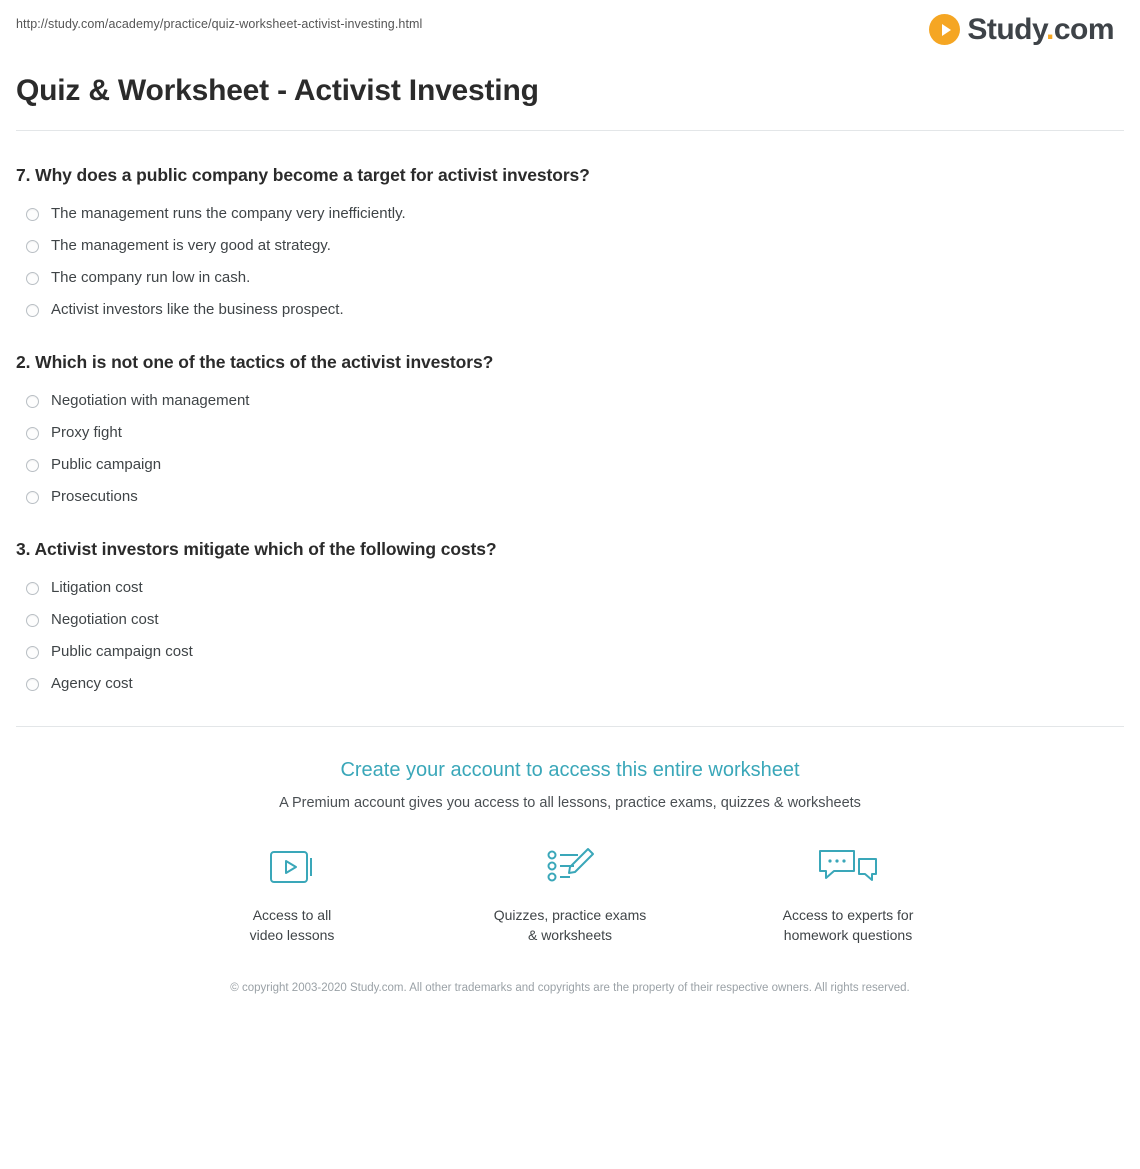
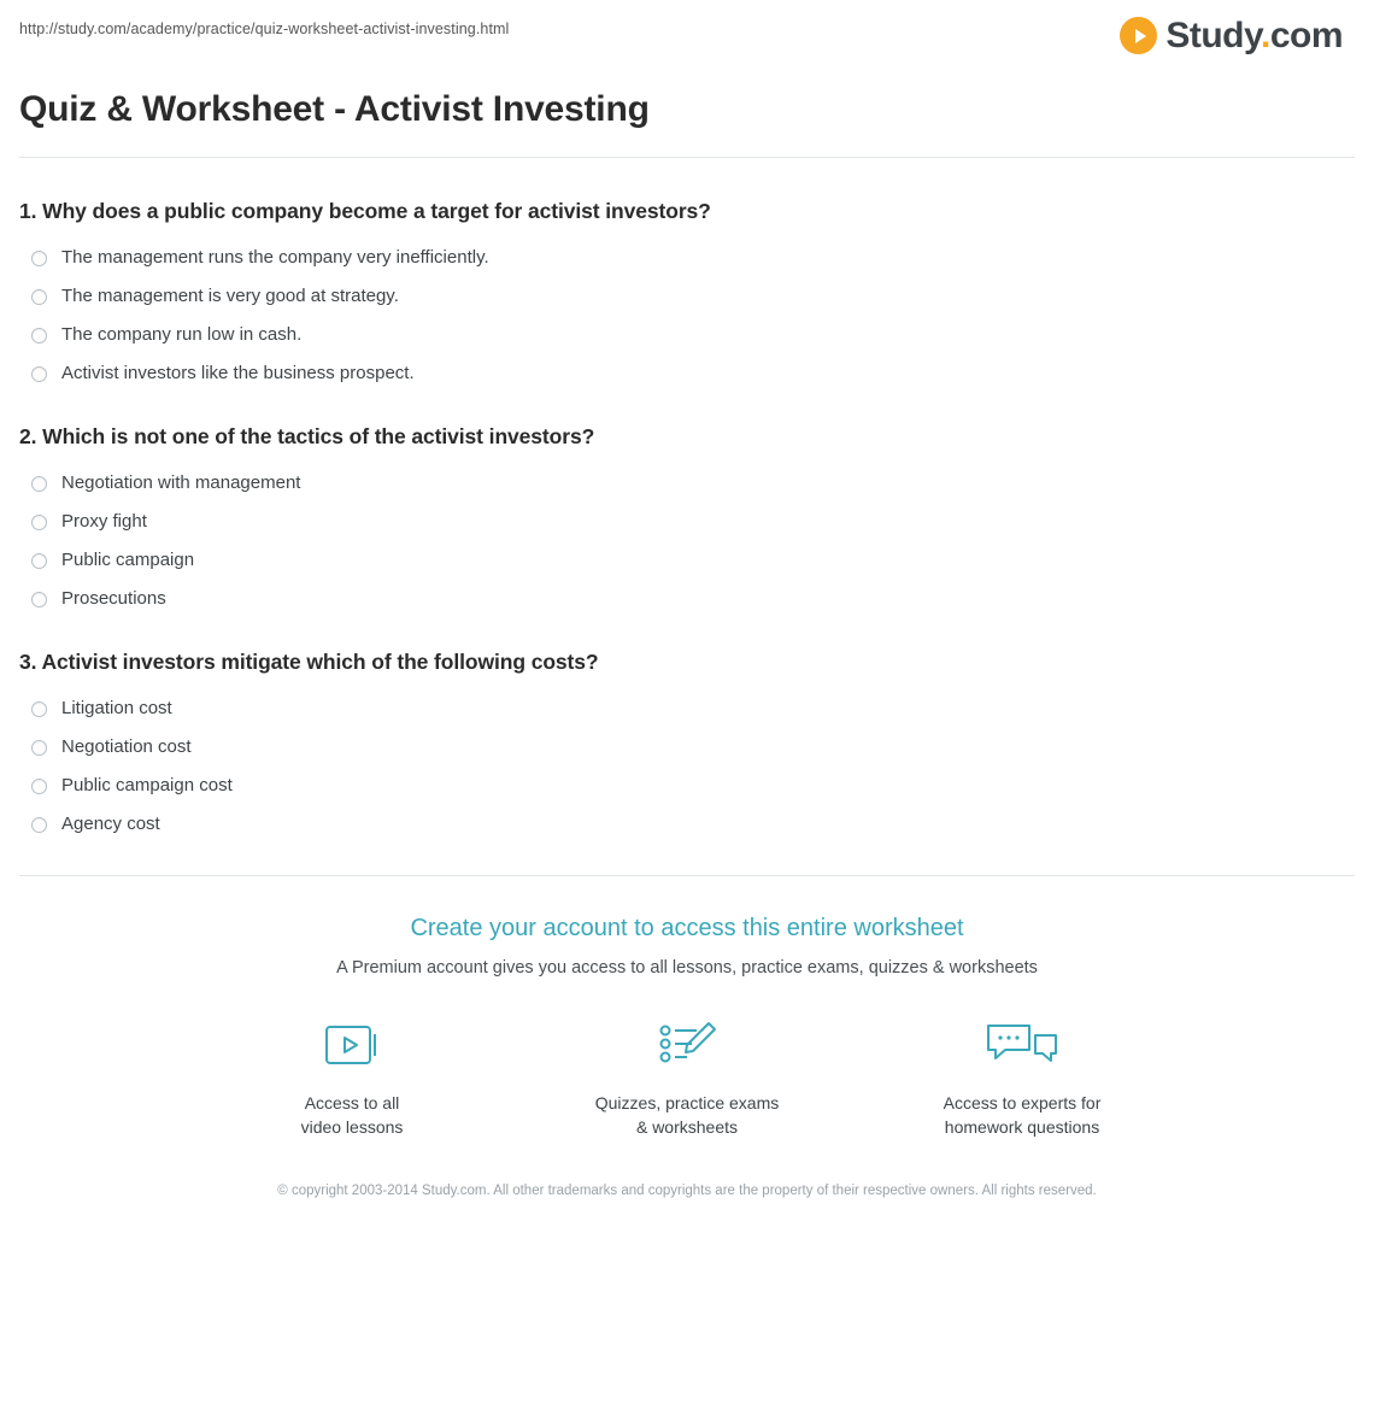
  http://study.com/academy/practice/quiz-worksheet-activist-investing.html
  Study.com
  Quiz & Worksheet - Activist Investing
- 7. Why does a public company become a target for activist investors?
+ 1. Why does a public company become a target for activist investors?
  The management runs the company very inefficiently.
  The management is very good at strategy.
  The company run low in cash.
  Activist investors like the business prospect.
  2. Which is not one of the tactics of the activist investors?
  Negotiation with management
  Proxy fight
  Public campaign
  Prosecutions
  3. Activist investors mitigate which of the following costs?
  Litigation cost
  Negotiation cost
  Public campaign cost
  Agency cost
  Create your account to access this entire worksheet
  A Premium account gives you access to all lessons, practice exams, quizzes & worksheets
  Access to all
  video lessons
  Quizzes, practice exams
  & worksheets
  Access to experts for
  homework questions
- © copyright 2003-2020 Study.com. All other trademarks and copyrights are the property of their respective owners. All rights reserved.
+ © copyright 2003-2014 Study.com. All other trademarks and copyrights are the property of their respective owners. All rights reserved.
